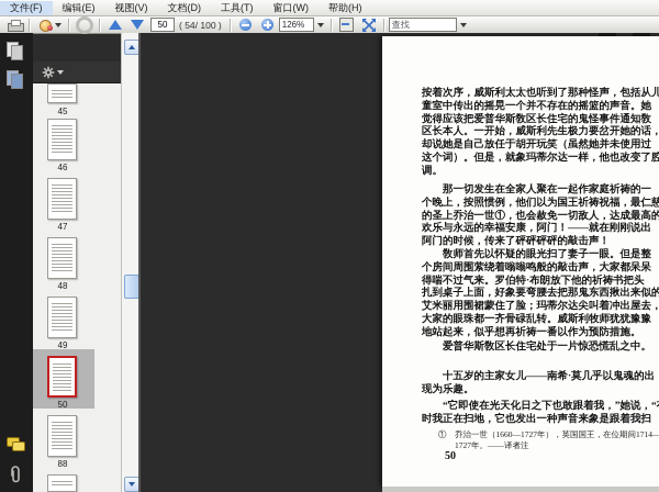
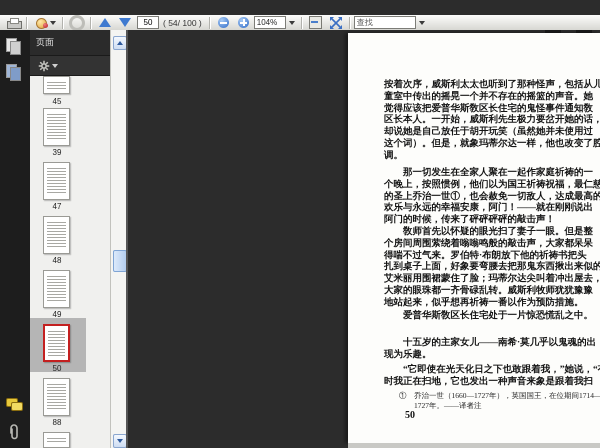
- 文件(F)
- 编辑(E)
- 视图(V)
- 文档(D)
- 工具(T)
- 窗口(W)
- 帮助(H)
  50
  ( 54/ 100 )
- 126%
+ 104%
  查找
+ 页面
  45
- 46
+ 39
  47
  48
  49
  50
  88
  按着次序，威斯利太太也听到了那种怪声，包括从儿
  童室中传出的摇晃一个并不存在的摇篮的声音。她
  觉得应该把爱普华斯敎区长住宅的鬼怪事件通知敎
  区长本人。一开始，威斯利先生极力要岔开她的话，
  却说她是自己放任于胡开玩笑（虽然她并未使用过
  这个词）。但是，就象玛蒂尔达一样，他也改变了腔
  调。
  那一切发生在全家人聚在一起作家庭祈祷的一
  个晚上，按照惯例，他们以为国王祈祷祝福，最仁慈
  的圣上乔治一世①，也会赦免一切敌人，达成最高的
  欢乐与永远的幸福安康，阿门！——就在刚刚说出
  阿门的时候，传来了砰砰砰砰的敲击声！
  敎师首先以怀疑的眼光扫了妻子一眼。但是整
  个房间周围萦绕着嗡嗡鸣般的敲击声，大家都呆呆
  得喘不过气来。罗伯特·布朗放下他的祈祷书把头
  扎到桌子上面，好象要弯腰去把那鬼东西揪出来似的
  艾米丽用围裙蒙住了脸；玛蒂尔达尖叫着冲出屋去，
  大家的眼珠都一齐骨碌乱转。威斯利牧师犹犹豫豫
  地站起来，似乎想再祈祷一番以作为预防措施。
  爱普华斯敎区长住宅处于一片惊恐慌乱之中。
  十五岁的主家女儿——南希·莫几乎以鬼魂的出
  现为乐趣。
  “它即使在光天化日之下也敢跟着我，”她说，“
  时我正在扫地，它也发出一种声音来象是跟着我扫
  ① 乔治一世（1660—1727年），英国国王，在位期间1714—
  1727年。——译者注
  50
